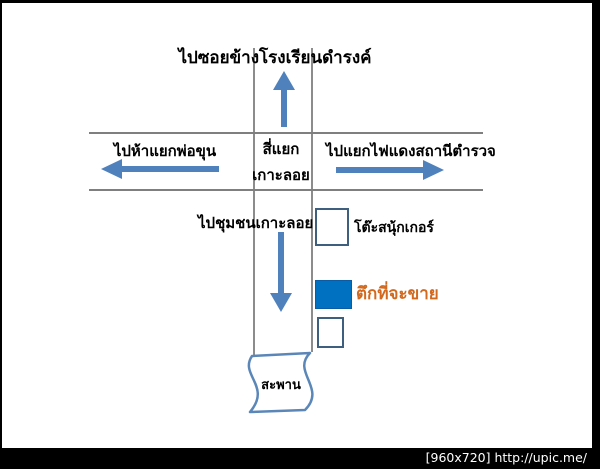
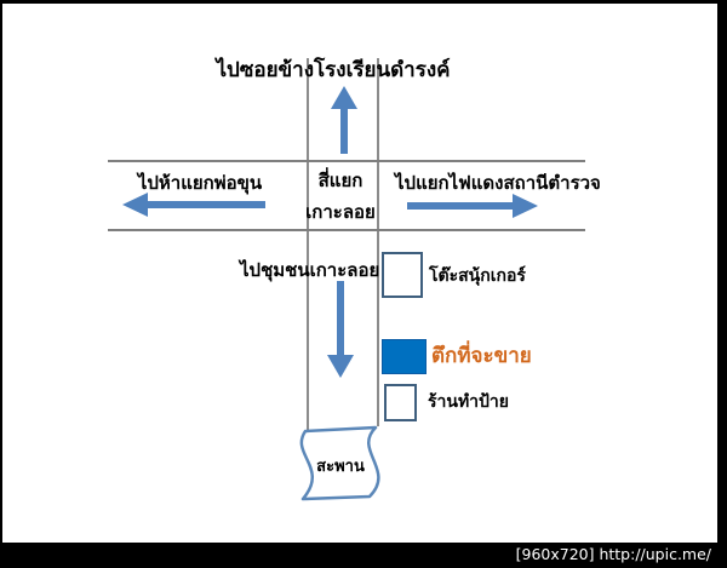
  ไปซอยข้างโรงเรียนดำรงค์
  ไปห้าแยกพ่อขุน
  ไปแยกไฟแดงสถานีตำรวจ
  สี่แยก
  เกาะลอย
  ไปชุมชนเกาะลอย
  โต๊ะสนุ้กเกอร์
  ตึกที่จะขาย
+ ร้านทำป้าย
  สะพาน
  [960x720] http://upic.me/
